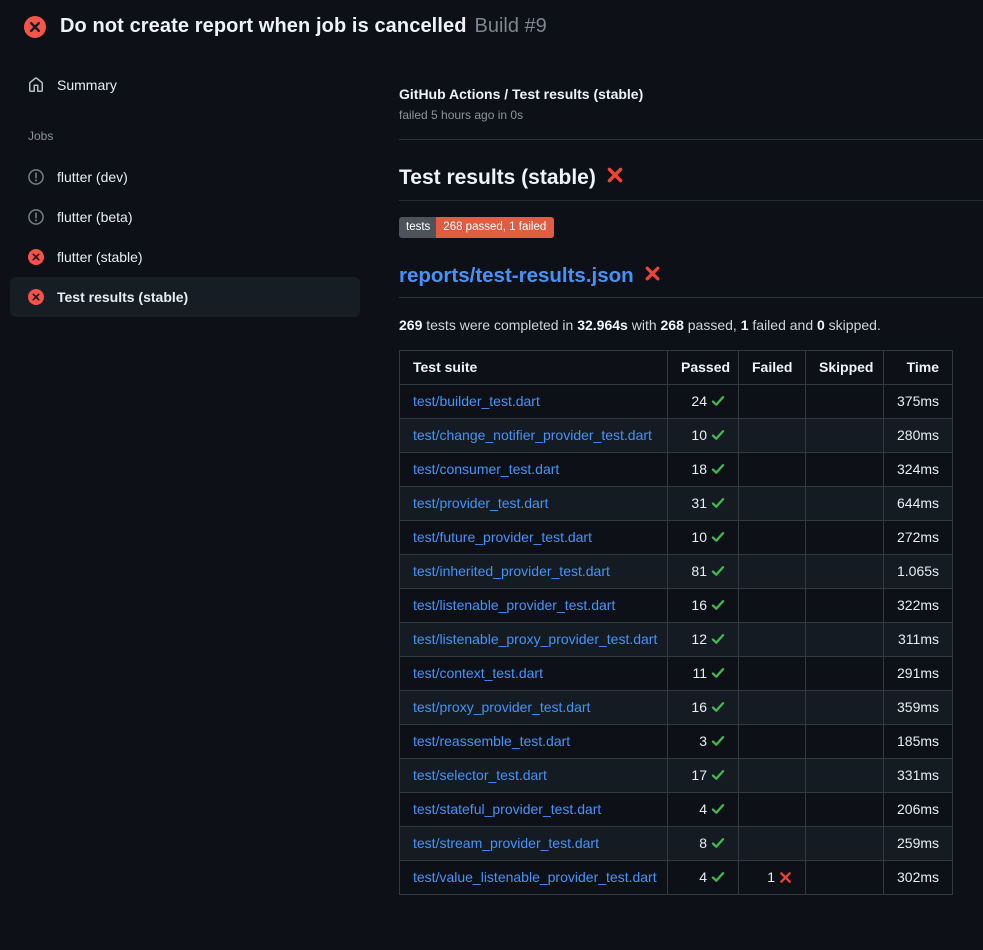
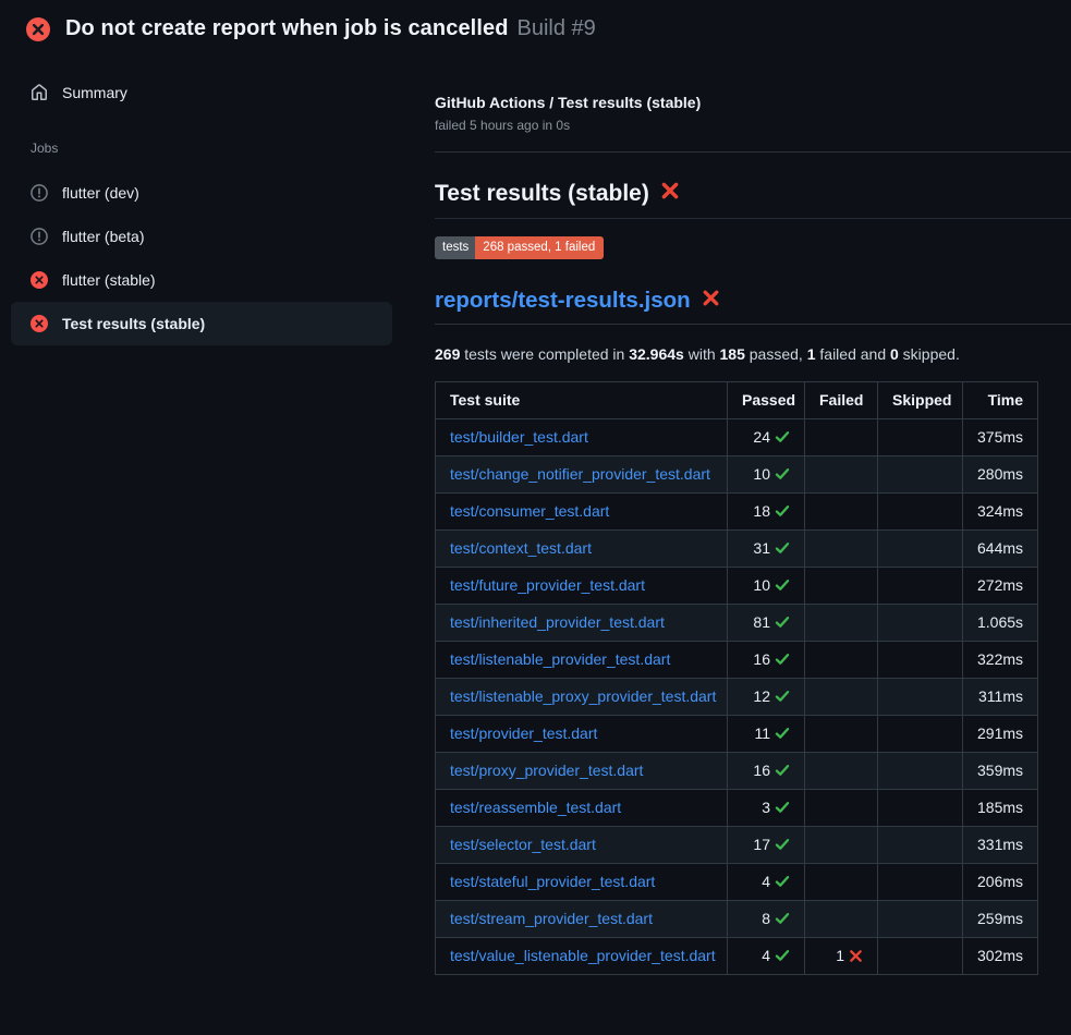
  Do not create report when job is cancelled
  Build #9
  Summary
  Jobs
  flutter (dev)
  flutter (beta)
  flutter (stable)
  Test results (stable)
  GitHub Actions / Test results (stable)
  failed 5 hours ago in 0s
  Test results (stable)
  tests
  268 passed, 1 failed
  reports/test-results.json
- 269 tests were completed in 32.964s with 268 passed, 1 failed and 0 skipped.
+ 269 tests were completed in 32.964s with 185 passed, 1 failed and 0 skipped.
  Test suite	Passed	Failed	Skipped	Time
  test/builder_test.dart	24			375ms
  test/change_notifier_provider_test.dart	10			280ms
  test/consumer_test.dart	18			324ms
- test/provider_test.dart	31			644ms
+ test/context_test.dart	31			644ms
  test/future_provider_test.dart	10			272ms
  test/inherited_provider_test.dart	81			1.065s
  test/listenable_provider_test.dart	16			322ms
  test/listenable_proxy_provider_test.dart	12			311ms
- test/context_test.dart	11			291ms
+ test/provider_test.dart	11			291ms
  test/proxy_provider_test.dart	16			359ms
  test/reassemble_test.dart	3			185ms
  test/selector_test.dart	17			331ms
  test/stateful_provider_test.dart	4			206ms
  test/stream_provider_test.dart	8			259ms
  test/value_listenable_provider_test.dart	4	1		302ms
